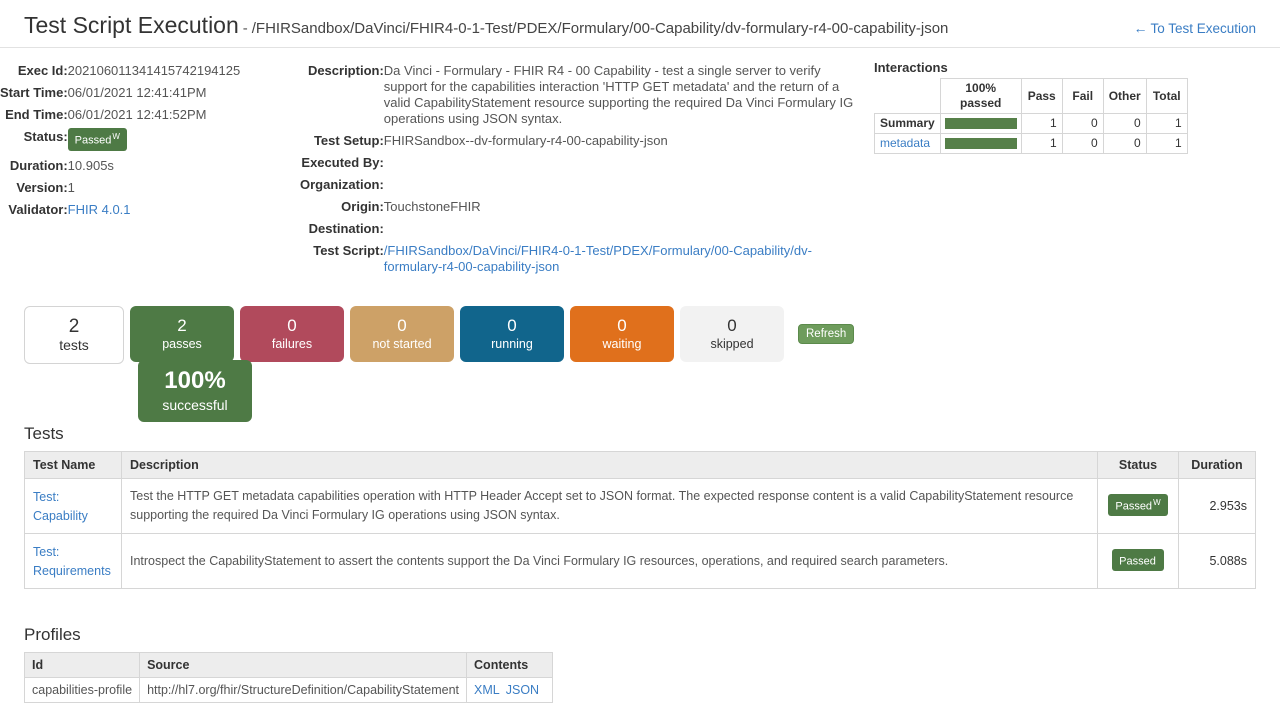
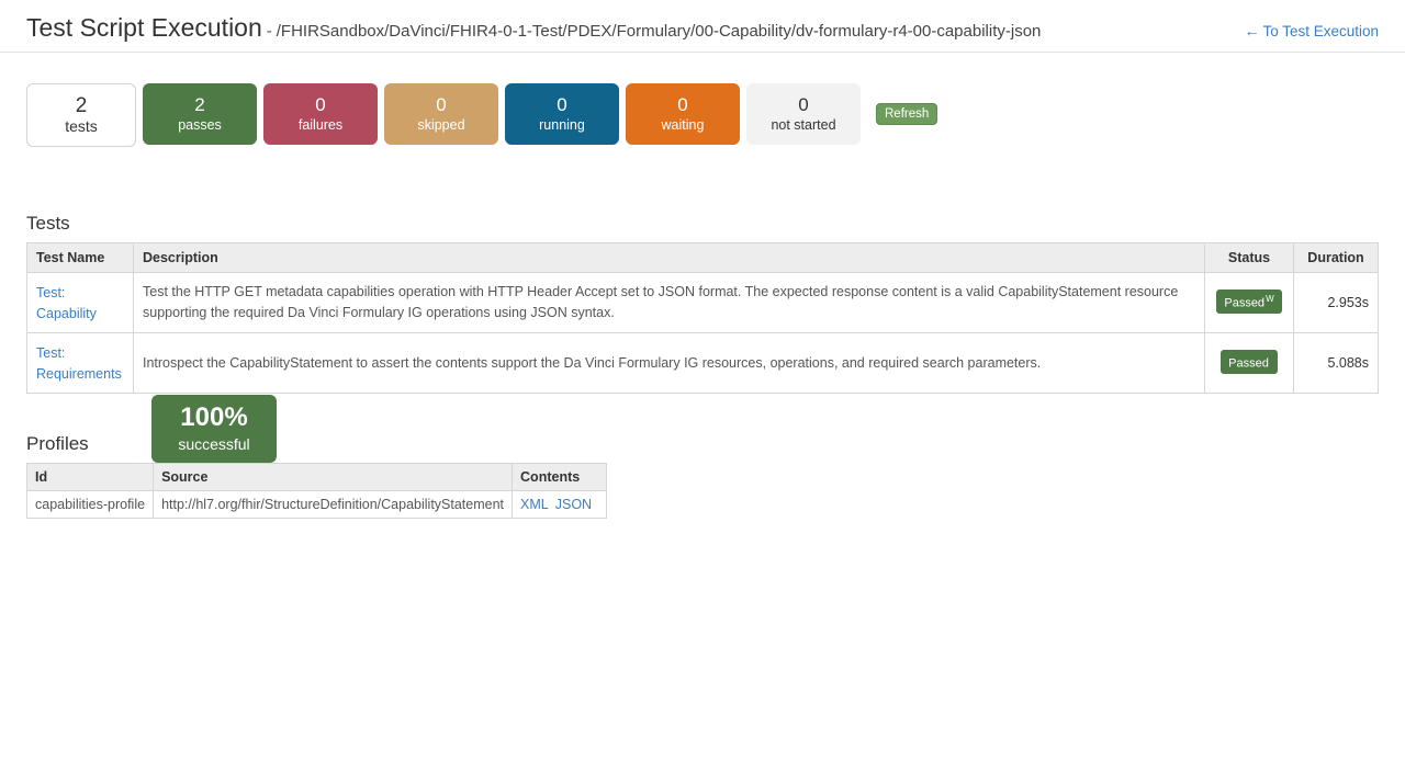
  Test Script Execution
  -
  /FHIRSandbox/DaVinci/FHIR4-0-1-Test/PDEX/Formulary/00-Capability/dv-formulary-r4-00-capability-json
  ← To Test Execution
- Exec Id:	202106011341415742194125
- Start Time:	06/01/2021 12:41:41PM
- End Time:	06/01/2021 12:41:52PM
- Status:	PassedW
- Duration:	10.905s
- Version:	1
- Validator:	FHIR 4.0.1
- Description:	Da Vinci - Formulary - FHIR R4 - 00 Capability - test a single server to verify support for the capabilities interaction 'HTTP GET metadata' and the return of a valid CapabilityStatement resource supporting the required Da Vinci Formulary IG operations using JSON syntax.
- Test Setup:	FHIRSandbox--dv-formulary-r4-00-capability-json
- Executed By:
- Organization:
- Origin:	TouchstoneFHIR
- Destination:
- Test Script:	/FHIRSandbox/DaVinci/FHIR4-0-1-Test/PDEX/Formulary/00-Capability/dv-formulary-r4-00-capability-json
- Interactions
- 	100% passed	Pass	Fail	Other	Total
- Summary		1	0	0	1
- metadata		1	0	0	1
  2
  tests
  2
  passes
  0
  failures
  0
- not started
+ skipped
  0
  running
  0
  waiting
  0
- skipped
+ not started
  Refresh
  100%
  successful
  Tests
  Test Name	Description	Status	Duration
  Test: Capability	Test the HTTP GET metadata capabilities operation with HTTP Header Accept set to JSON format. The expected response content is a valid CapabilityStatement resource supporting the required Da Vinci Formulary IG operations using JSON syntax.	PassedW	2.953s
  Test: Requirements	Introspect the CapabilityStatement to assert the contents support the Da Vinci Formulary IG resources, operations, and required search parameters.	Passed	5.088s
  Profiles
  Id	Source	Contents
  capabilities-profile	http://hl7.org/fhir/StructureDefinition/CapabilityStatement	XML JSON
